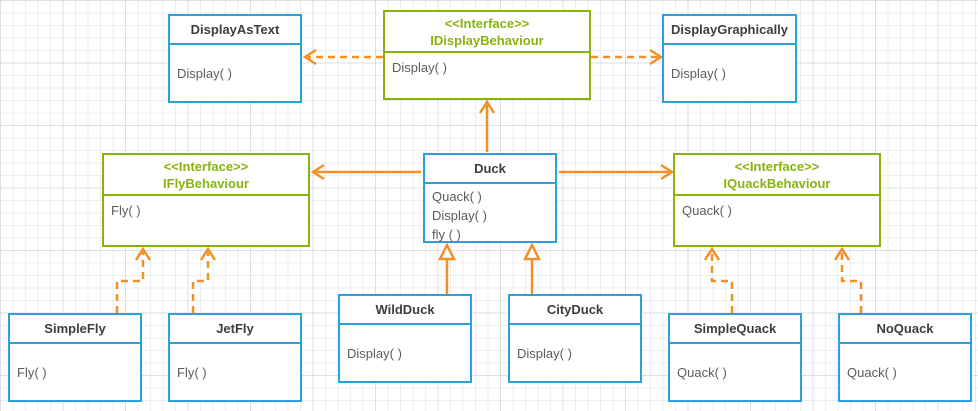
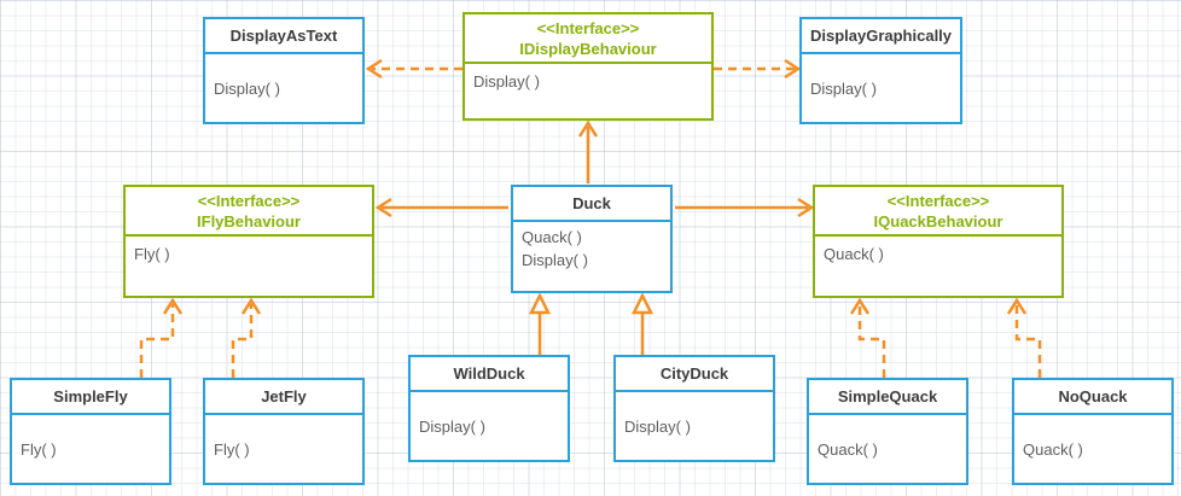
  DisplayAsText
  Display( )
  <<Interface>>
  IDisplayBehaviour
  Display( )
  DisplayGraphically
  Display( )
  <<Interface>>
  IFlyBehaviour
  Fly( )
  Duck
  Quack( )
  Display( )
- fly ( )
  <<Interface>>
  IQuackBehaviour
  Quack( )
  SimpleFly
  Fly( )
  JetFly
  Fly( )
  WildDuck
  Display( )
  CityDuck
  Display( )
  SimpleQuack
  Quack( )
  NoQuack
  Quack( )
